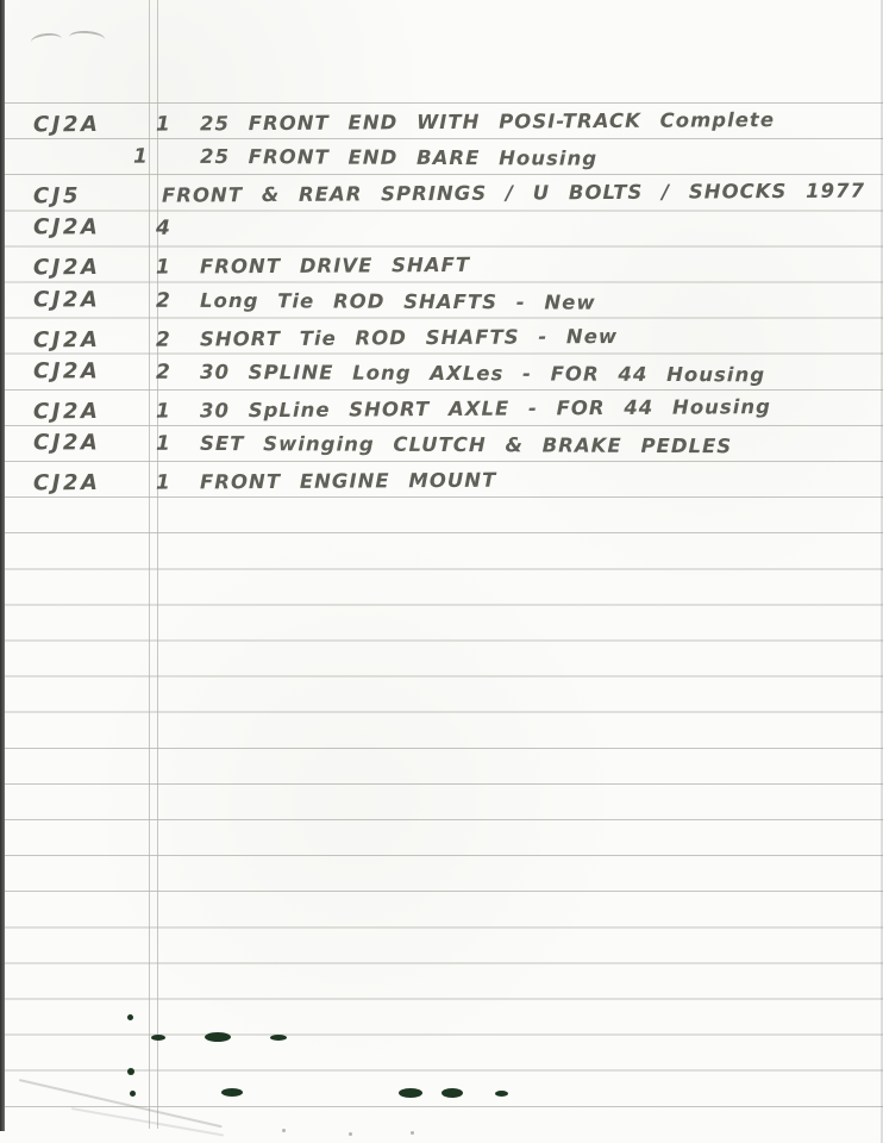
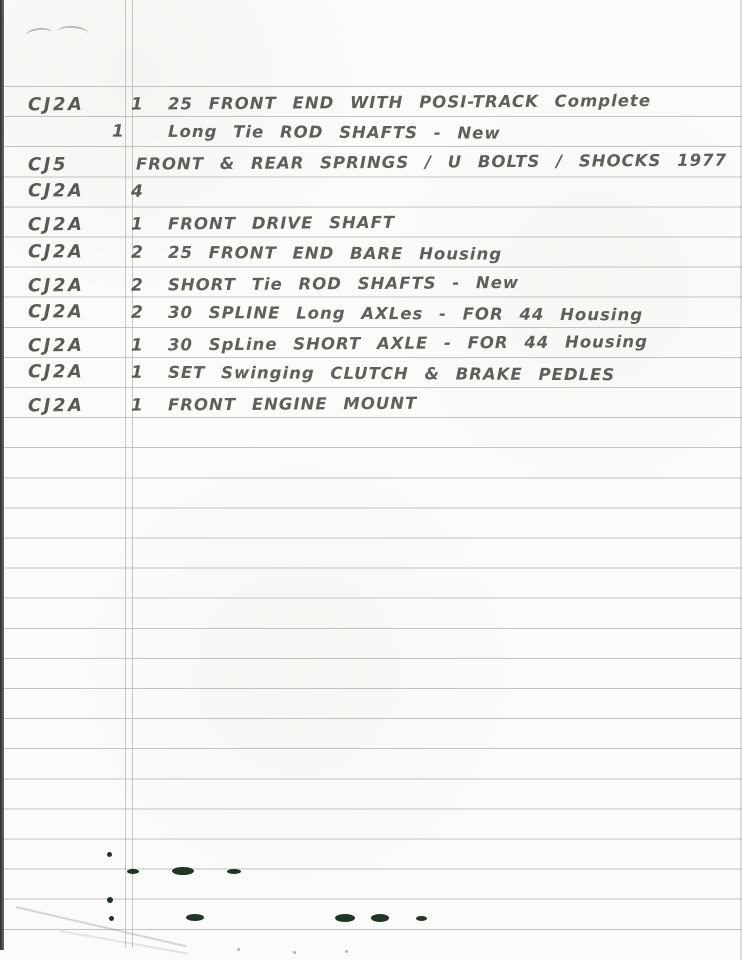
  CJ2A
  1
  25 FRONT END WITH POSI-TRACK Complete
  1
- 25 FRONT END BARE Housing
+ Long Tie ROD SHAFTS - New
  CJ5
  FRONT & REAR SPRINGS / U BOLTS / SHOCKS 1977
  CJ2A
  4
  CJ2A
  1
  FRONT DRIVE SHAFT
  CJ2A
  2
- Long Tie ROD SHAFTS - New
+ 25 FRONT END BARE Housing
  CJ2A
  2
  SHORT Tie ROD SHAFTS - New
  CJ2A
  2
  30 SPLINE Long AXLes - FOR 44 Housing
  CJ2A
  1
  30 SpLine SHORT AXLE - FOR 44 Housing
  CJ2A
  1
  SET Swinging CLUTCH & BRAKE PEDLES
  CJ2A
  1
  FRONT ENGINE MOUNT
